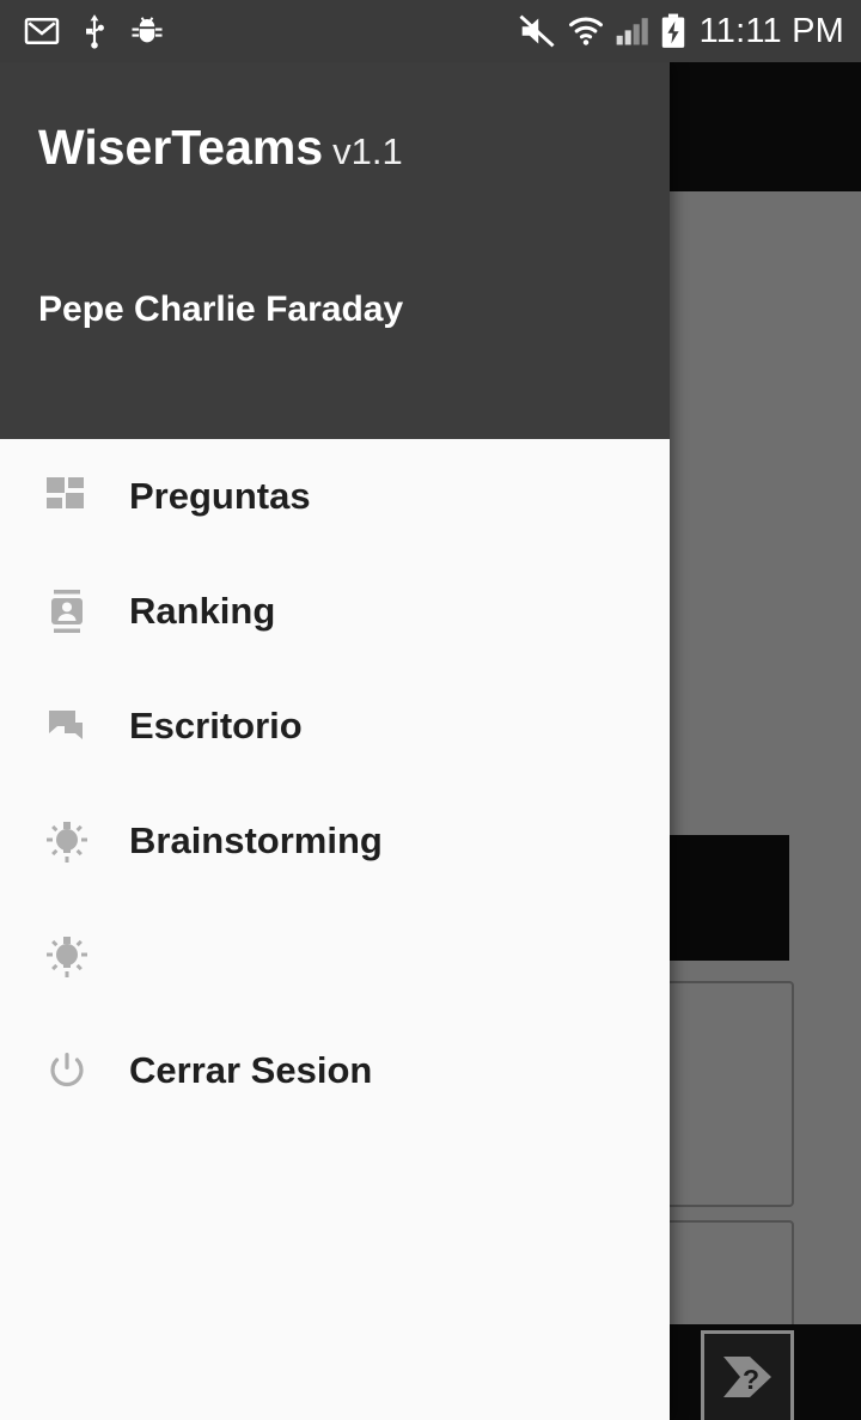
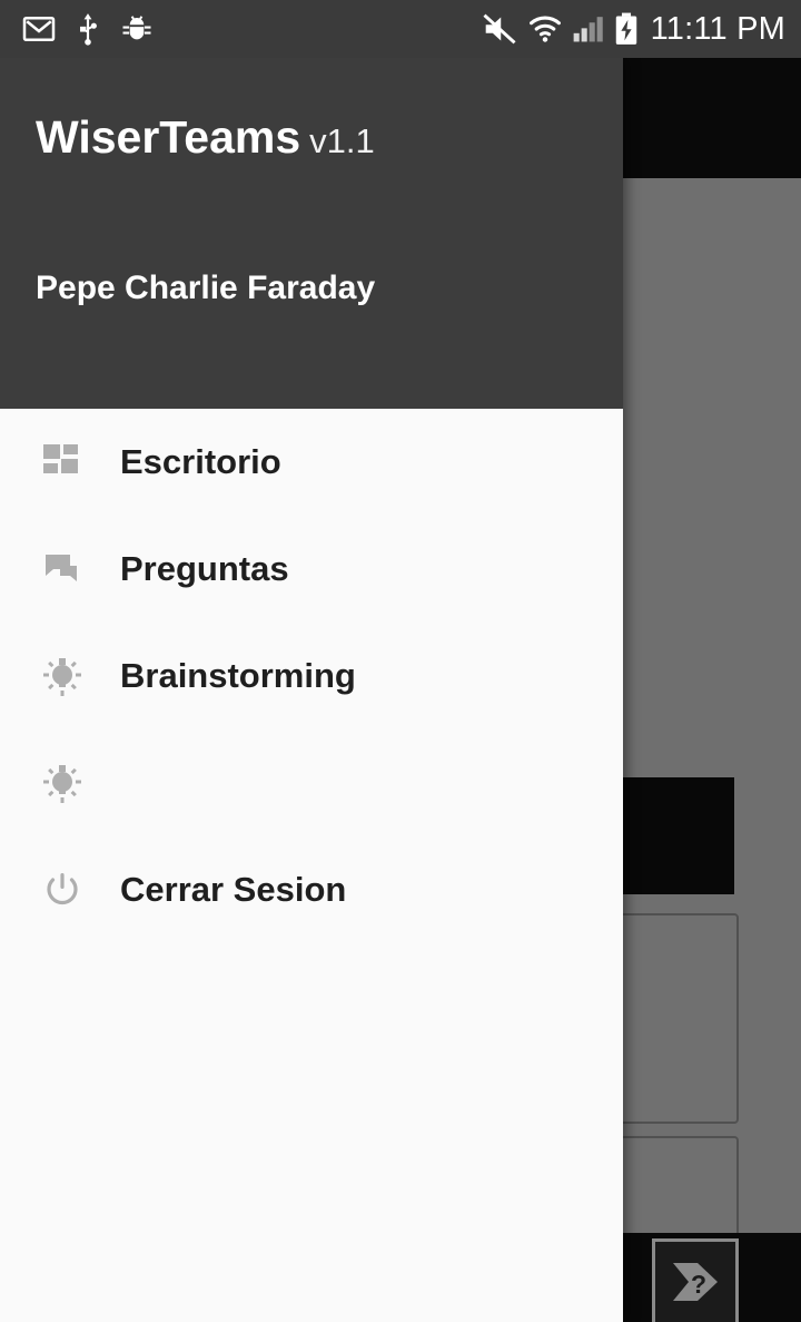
  ?
  WiserTeams v1.1
  Pepe Charlie Faraday
- Preguntas
+ Escritorio
- Ranking
- Escritorio
+ Preguntas
  Brainstorming
  Cerrar Sesion
  11:11 PM
